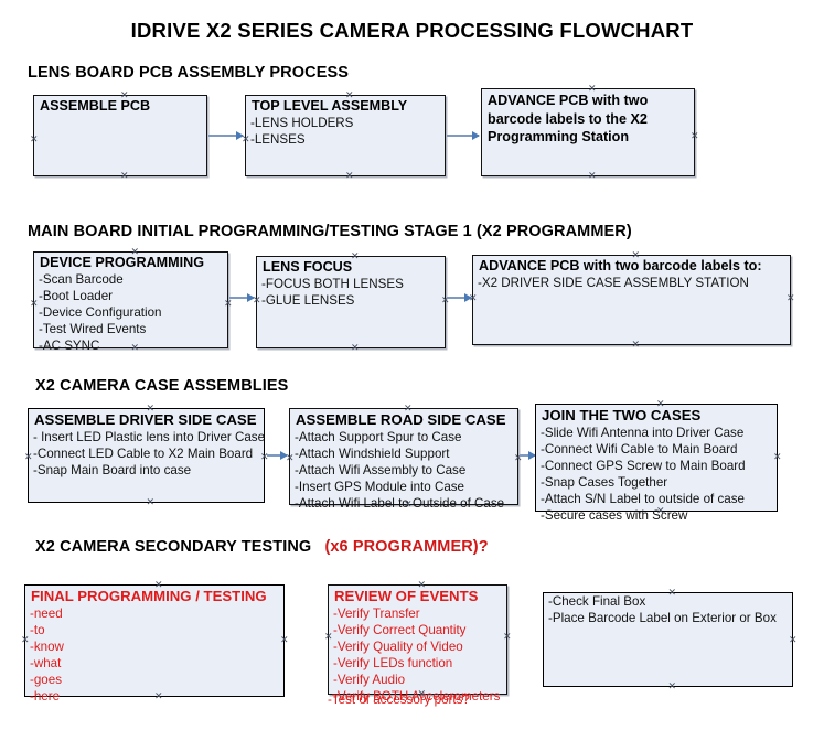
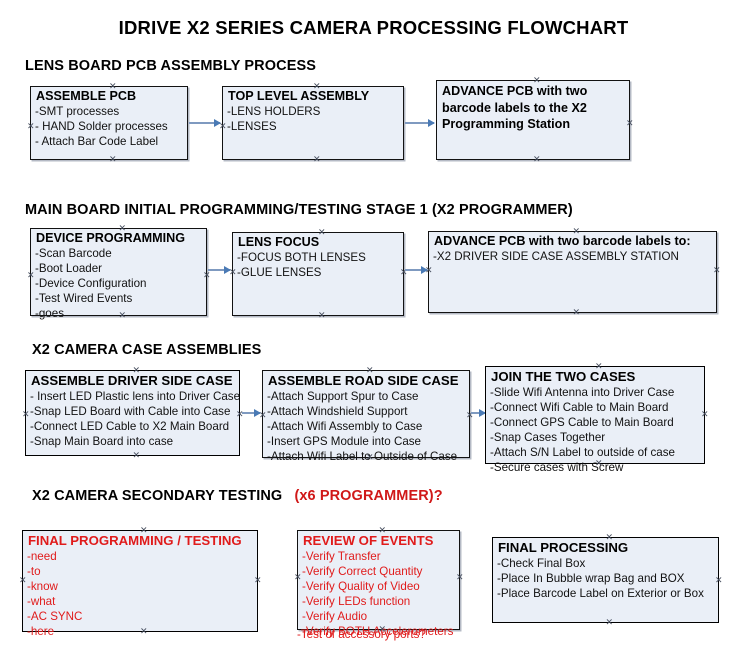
  IDRIVE X2 SERIES CAMERA PROCESSING FLOWCHART
  LENS BOARD PCB ASSEMBLY PROCESS
  ASSEMBLE PCB
+ -SMT processes
+ - HAND Solder processes
+ - Attach Bar Code Label
  ✕
  ✕
  ✕
  TOP LEVEL ASSEMBLY
  -LENS HOLDERS
  -LENSES
  ✕
  ✕
  ✕
  ADVANCE PCB with two barcode labels to the X2 Programming Station
  ✕
  ✕
  ✕
  MAIN BOARD INITIAL PROGRAMMING/TESTING STAGE 1 (X2 PROGRAMMER)
  DEVICE PROGRAMMING
  -Scan Barcode
  -Boot Loader
  -Device Configuration
  -Test Wired Events
- -AC SYNC
+ -goes
  ✕
  ✕
  ✕
  ✕
  LENS FOCUS
  -FOCUS BOTH LENSES
  -GLUE LENSES
  ✕
  ✕
  ✕
  ✕
  ADVANCE PCB with two barcode labels to:
  -X2 DRIVER SIDE CASE ASSEMBLY STATION
  ✕
  ✕
  ✕
  ✕
  X2 CAMERA CASE ASSEMBLIES
  ASSEMBLE DRIVER SIDE CASE
  - Insert LED Plastic lens into Driver Case
+ -Snap LED Board with Cable into Case
  -Connect LED Cable to X2 Main Board
  -Snap Main Board into case
  ✕
  ✕
  ✕
  ✕
  ASSEMBLE ROAD SIDE CASE
  -Attach Support Spur to Case
  -Attach Windshield Support
  -Attach Wifi Assembly to Case
  -Insert GPS Module into Case
  -Attach Wifi Label to Outside of Case
  ✕
  ✕
  ✕
  ✕
  JOIN THE TWO CASES
  -Slide Wifi Antenna into Driver Case
  -Connect Wifi Cable to Main Board
- -Connect GPS Screw to Main Board
+ -Connect GPS Cable to Main Board
  -Snap Cases Together
  -Attach S/N Label to outside of case
  -Secure cases with Screw
  ✕
  ✕
  ✕
  X2 CAMERA SECONDARY TESTING (x6 PROGRAMMER)?
  FINAL PROGRAMMING / TESTING
  -need
  -to
  -know
  -what
- -goes
+ -AC SYNC
  -here
  ✕
  ✕
  ✕
  ✕
  REVIEW OF EVENTS
  -Verify Transfer
  -Verify Correct Quantity
  -Verify Quality of Video
  -Verify LEDs function
  -Verify Audio
  -Verify BOTH Accelerometers
  ✕
  ✕
  ✕
  ✕
  -Test of accessory ports?
+ FINAL PROCESSING
  -Check Final Box
+ -Place In Bubble wrap Bag and BOX
  -Place Barcode Label on Exterior or Box
  ✕
  ✕
  ✕
